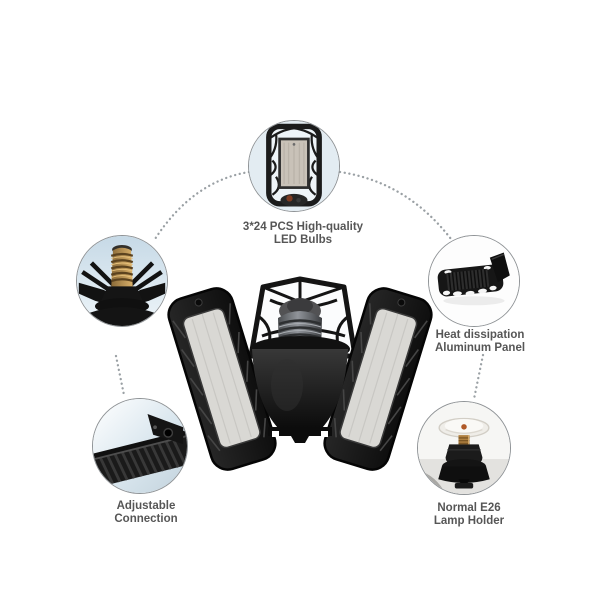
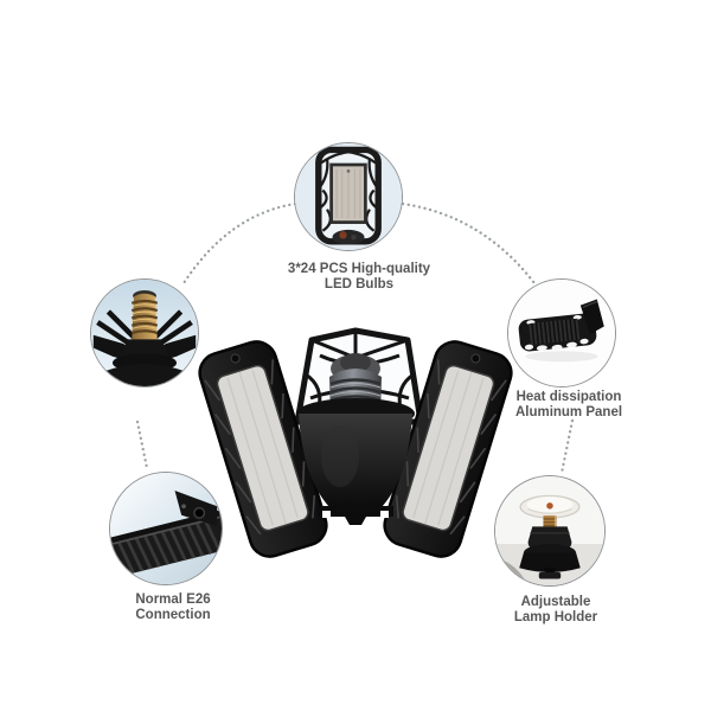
  3*24 PCS High-quality
  LED Bulbs
  Heat dissipation
  Aluminum Panel
- Adjustable
+ Normal E26
  Connection
- Normal E26
+ Adjustable
  Lamp Holder
